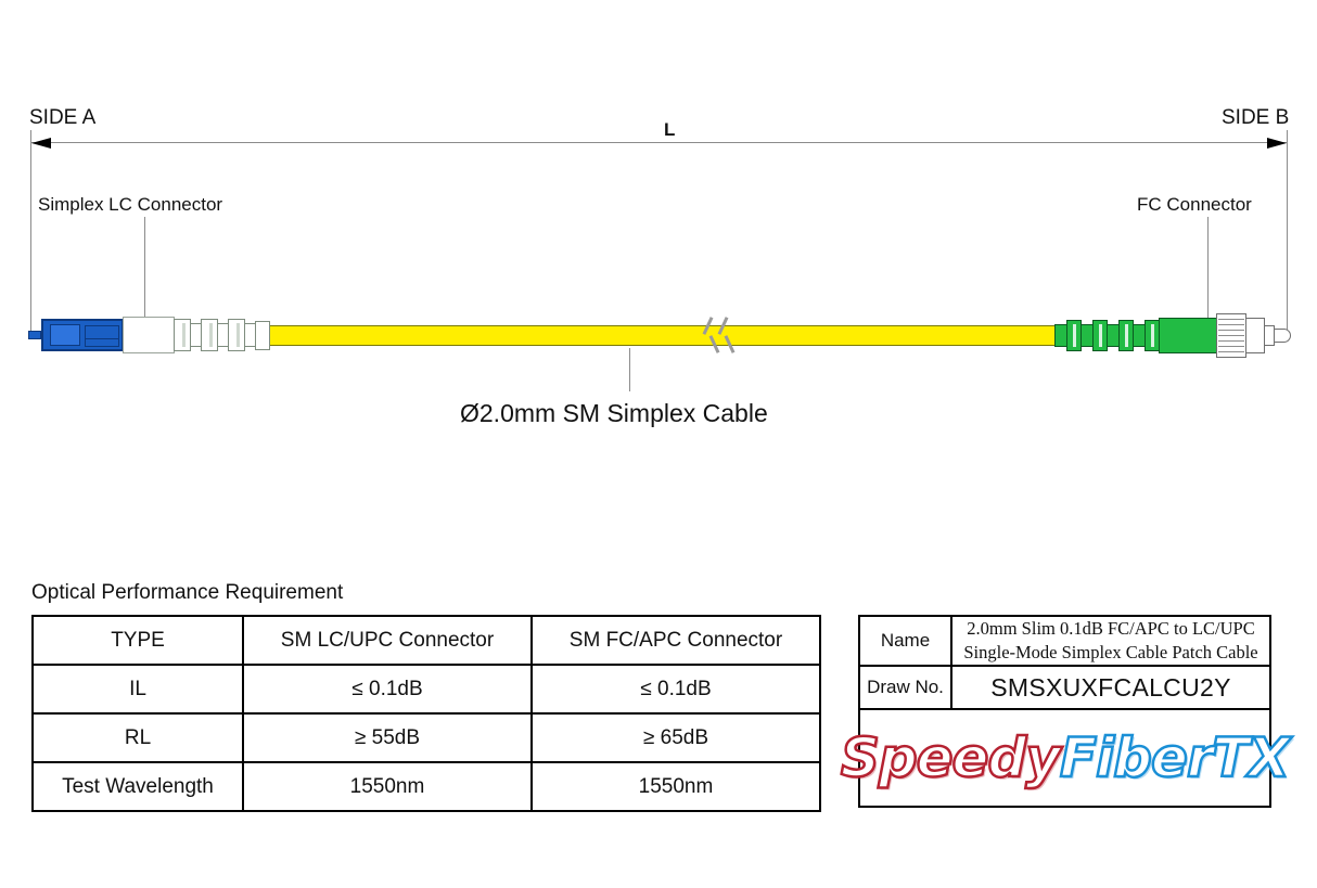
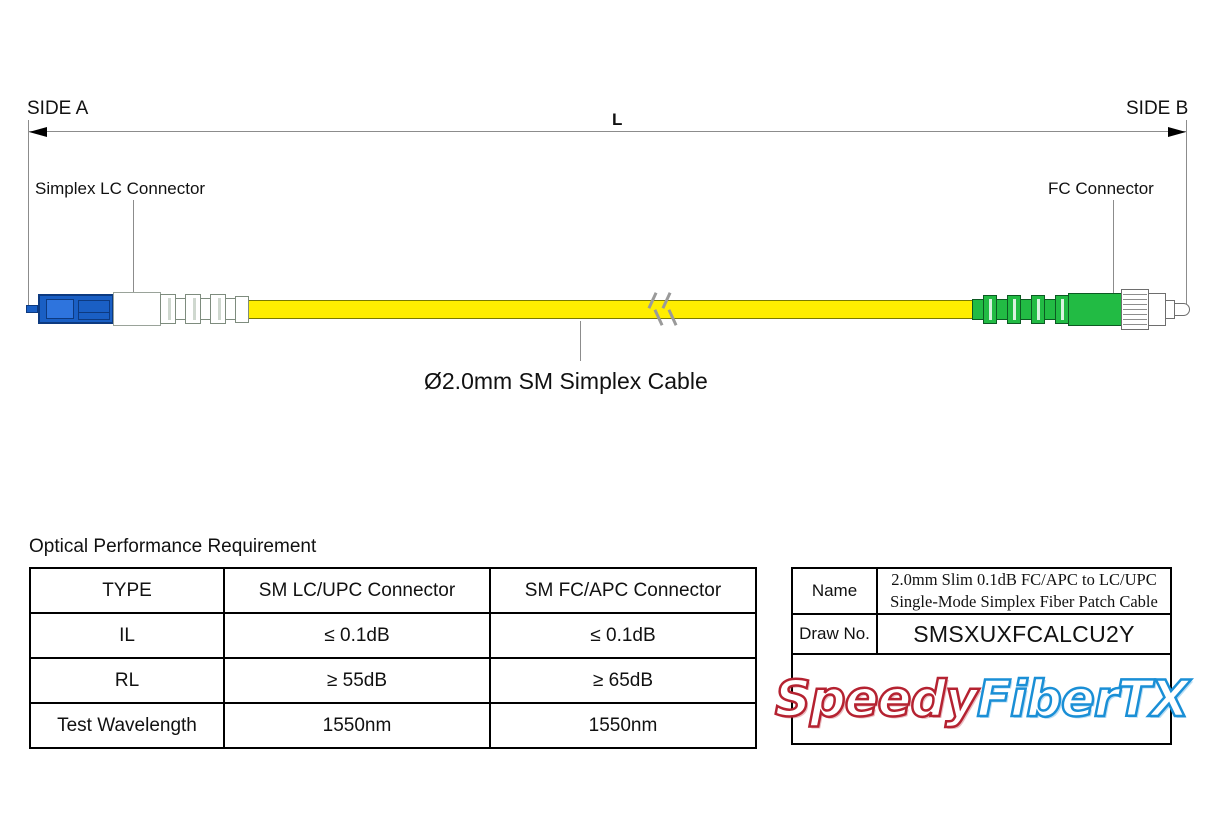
  SIDE A
  SIDE B
  L
  Simplex LC Connector
  FC Connector
  Ø2.0mm SM Simplex Cable
  Optical Performance Requirement
  TYPE	SM LC/UPC Connector	SM FC/APC Connector
  IL	≤ 0.1dB	≤ 0.1dB
  RL	≥ 55dB	≥ 65dB
  Test Wavelength	1550nm	1550nm
- Name	2.0mm Slim 0.1dB FC/APC to LC/UPC Single-Mode Simplex Cable Patch Cable
+ Name	2.0mm Slim 0.1dB FC/APC to LC/UPC Single-Mode Simplex Fiber Patch Cable
  Draw No.	SMSXUXFCALCU2Y
  SpeedyFiberTX
